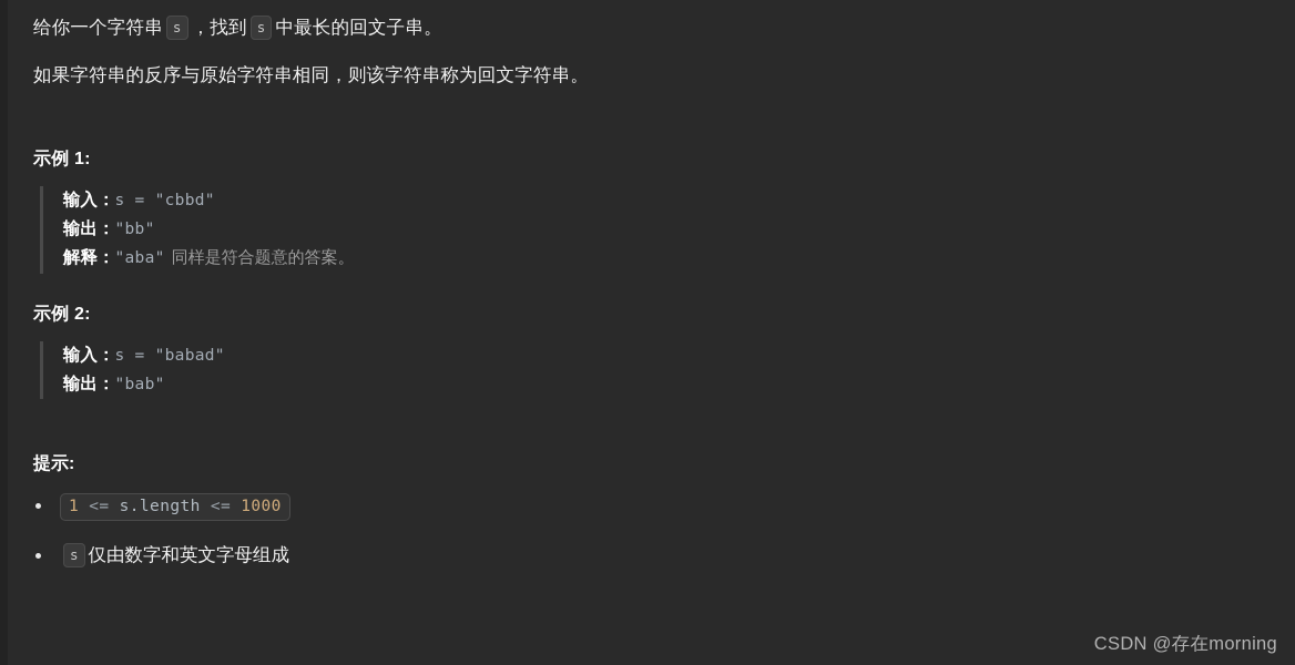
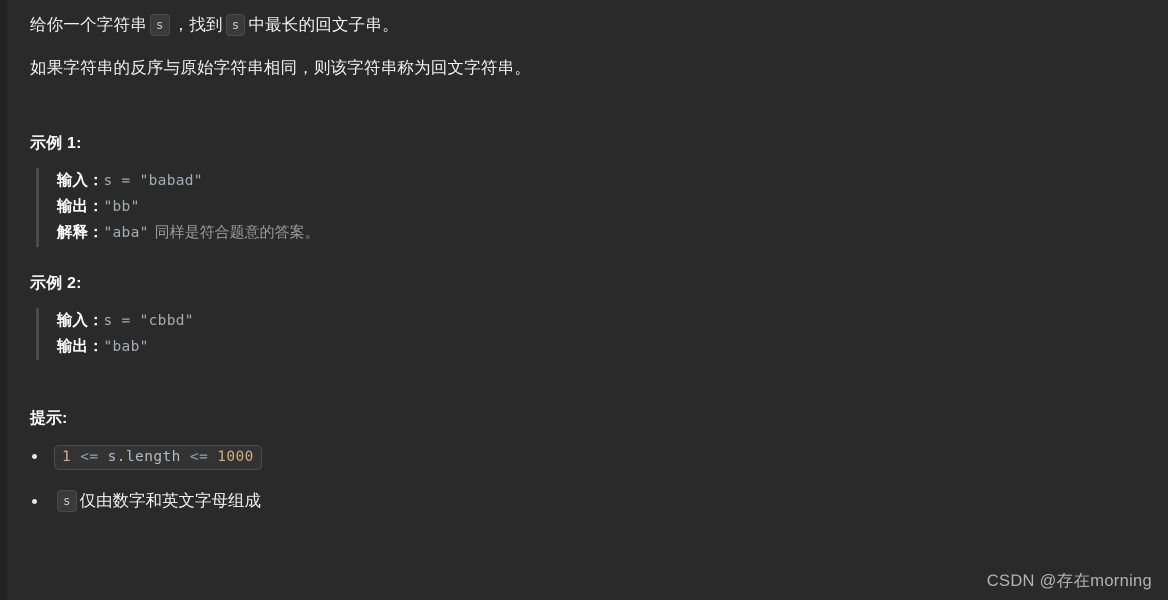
  给你一个字符串 s ，找到 s 中最长的回文子串。
  如果字符串的反序与原始字符串相同，则该字符串称为回文字符串。
  示例 1:
- 输入：s = "cbbd"
+ 输入：s = "babad"
  输出："bb"
  解释："aba" 同样是符合题意的答案。
  示例 2:
- 输入：s = "babad"
+ 输入：s = "cbbd"
  输出："bab"
  提示:
  1 <= s.length <= 1000
  s 仅由数字和英文字母组成
  CSDN @存在morning
